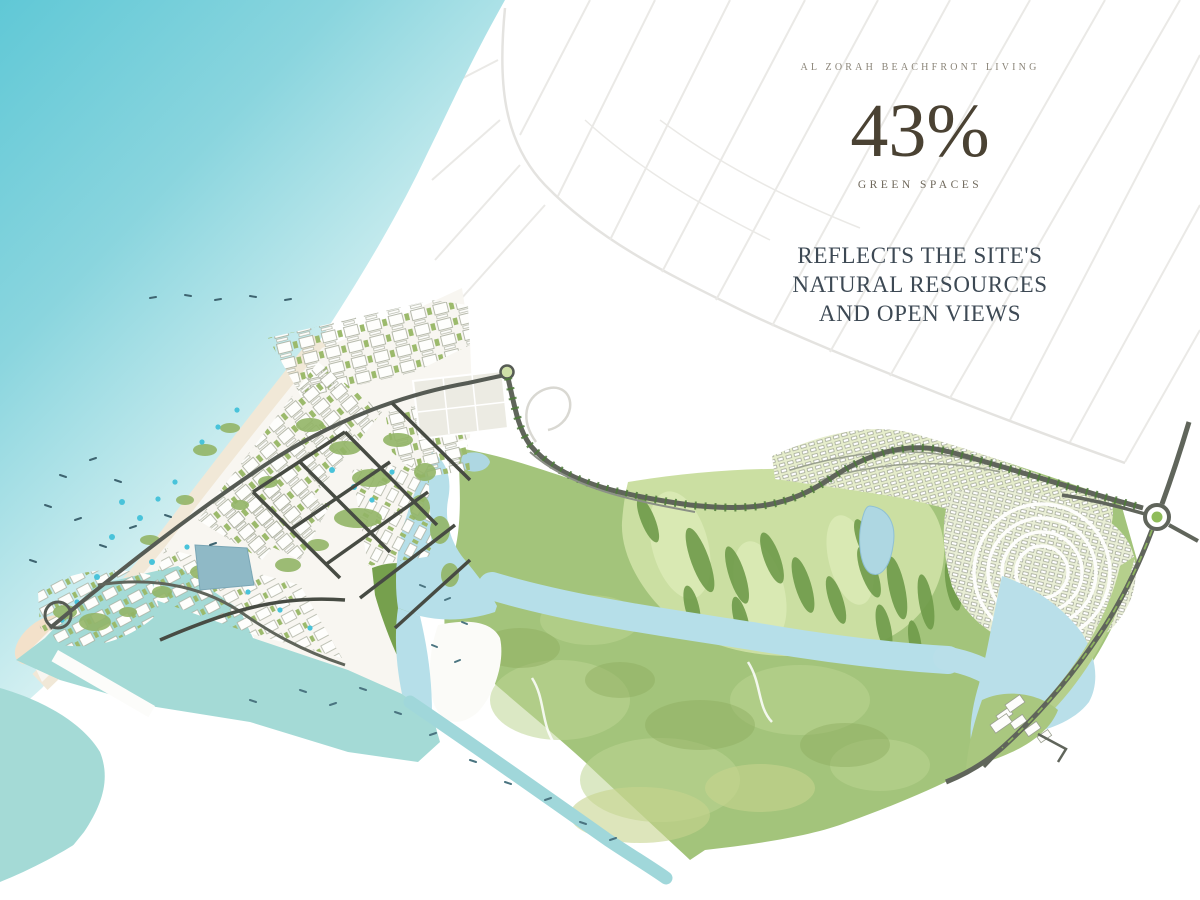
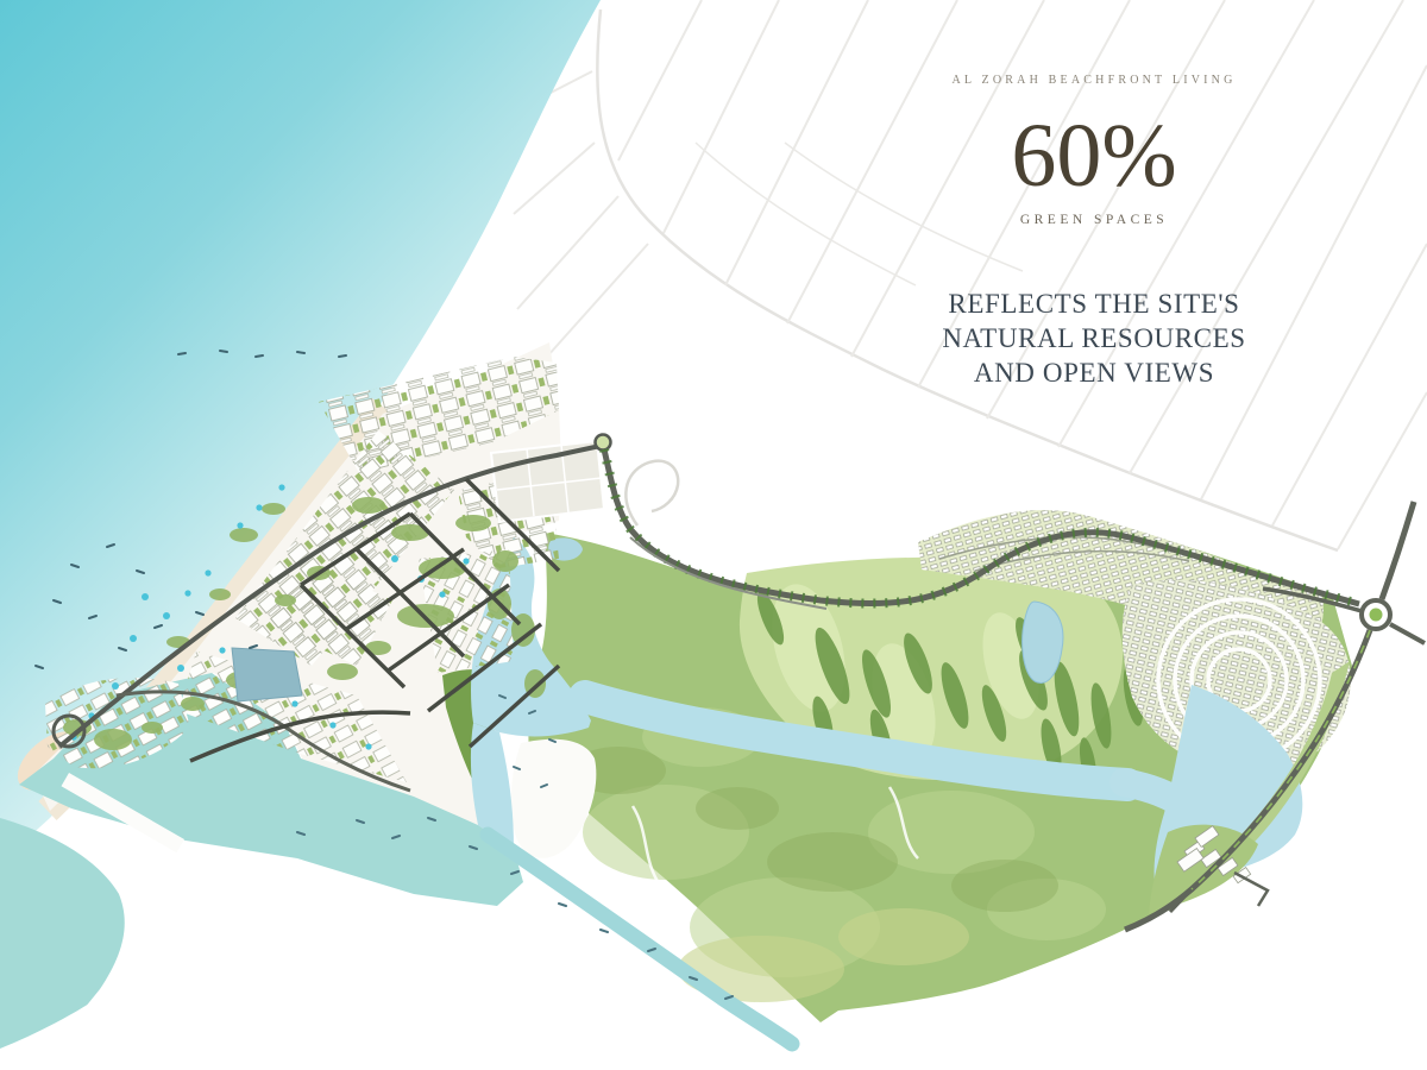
  AL ZORAH BEACHFRONT LIVING
- 43%
+ 60%
  GREEN SPACES
  REFLECTS THE SITE'S
  NATURAL RESOURCES
  AND OPEN VIEWS
